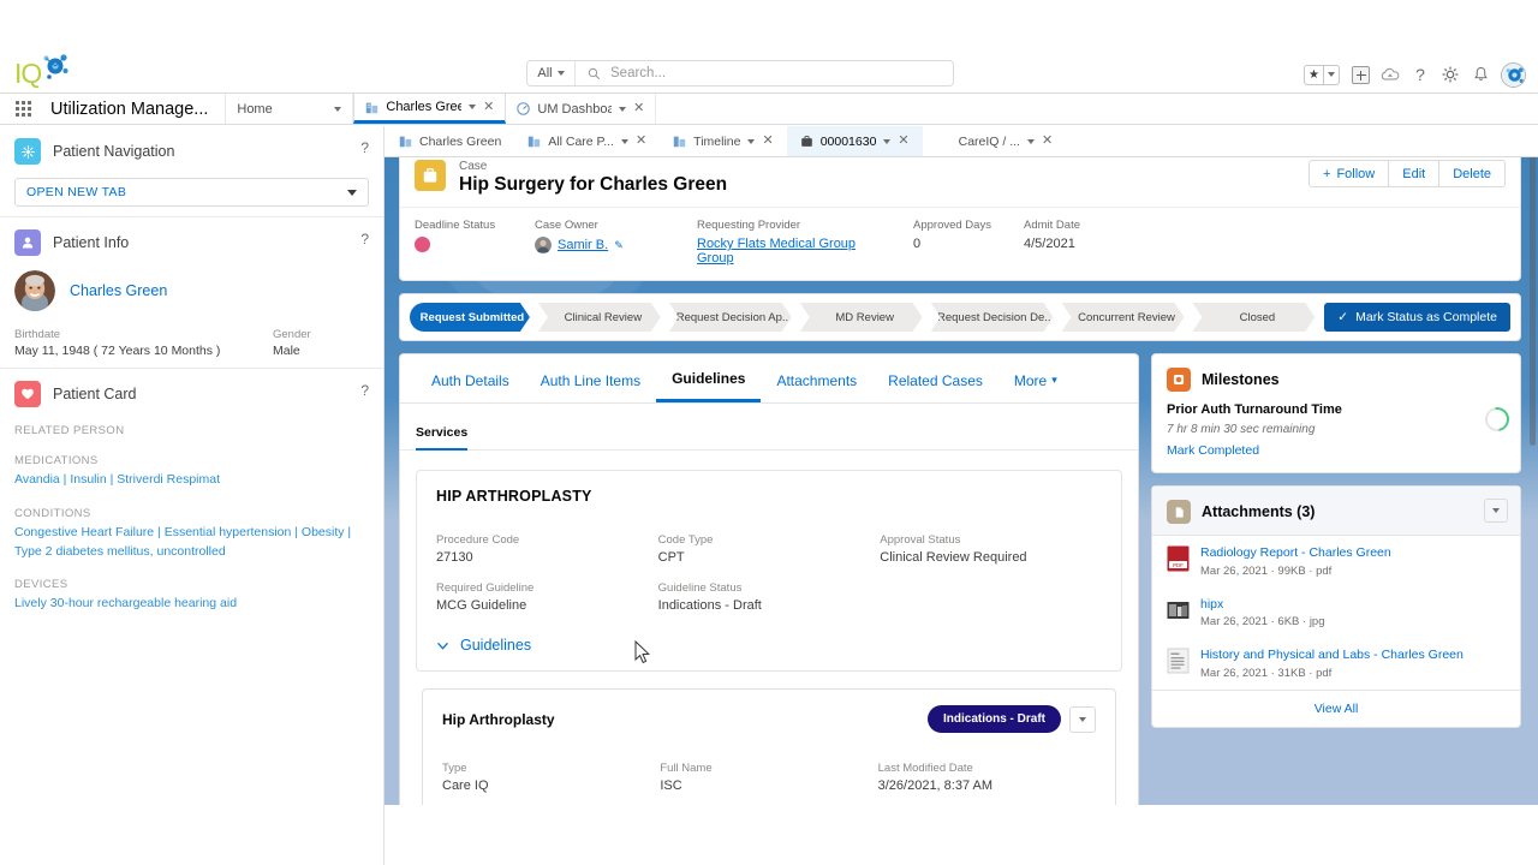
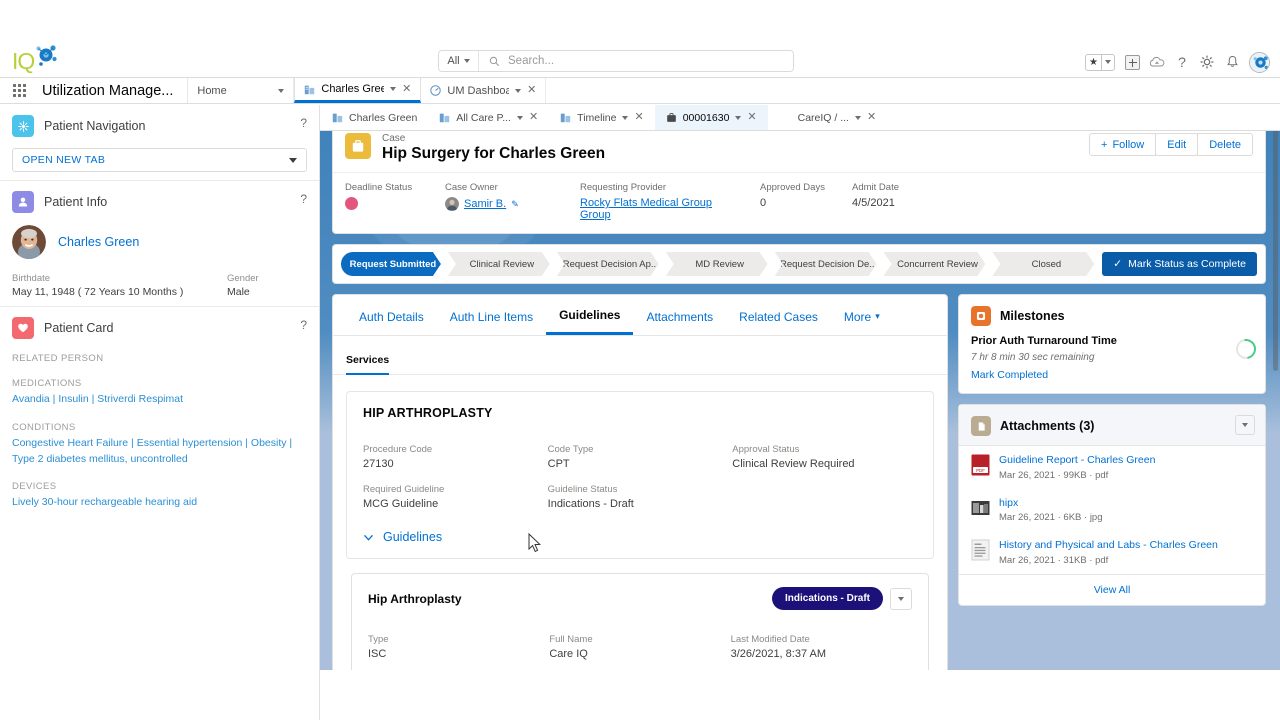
  IQ
  All
  Search...
  ★
  ?
  Utilization Manage...
  Home
  Charles Gree
  ✕
  UM Dashboa
  ✕
  Patient Navigation
  ?
  OPEN NEW TAB
  Patient Info
  ?
  Charles Green
  Birthdate
  May 11, 1948 ( 72 Years 10 Months )
  Gender
  Male
  Patient Card
  ?
  RELATED PERSON
  MEDICATIONS
  Avandia | Insulin | Striverdi Respimat
  CONDITIONS
  Congestive Heart Failure | Essential hypertension | Obesity | Type 2 diabetes mellitus, uncontrolled
  DEVICES
  Lively 30-hour rechargeable hearing aid
  Charles Green
  All Care P...
  ✕
  Timeline
  ✕
  00001630
  ✕
  CareIQ / ...
  ✕
  Case
  Hip Surgery for Charles Green
  +
  Follow
  Edit
  Delete
  Deadline Status
  Case Owner
  Samir B.
  ✎
  Requesting Provider
  Rocky Flats Medical Group Group
  Approved Days
  0
  Admit Date
  4/5/2021
  Request Submitted
  Clinical Review
  Request Decision Ap...
  MD Review
  Request Decision De...
  Concurrent Review
  Closed
  ✓
  Mark Status as Complete
  Auth Details
  Auth Line Items
  Guidelines
  Attachments
  Related Cases
  More
  ▾
  Services
  HIP ARTHROPLASTY
  Procedure Code
  27130
  Code Type
  CPT
  Approval Status
  Clinical Review Required
  Required Guideline
  MCG Guideline
  Guideline Status
  Indications - Draft
  Guidelines
  Hip Arthroplasty
  Indications - Draft
  Type
- Care IQ
+ ISC
  Full Name
- ISC
+ Care IQ
  Last Modified Date
  3/26/2021, 8:37 AM
  Milestones
  Prior Auth Turnaround Time
  7 hr 8 min 30 sec remaining
  Mark Completed
  Attachments (3)
- Radiology Report - Charles Green
+ Guideline Report - Charles Green
  Mar 26, 2021 · 99KB · pdf
  hipx
  Mar 26, 2021 · 6KB · jpg
  History and Physical and Labs - Charles Green
  Mar 26, 2021 · 31KB · pdf
  View All
